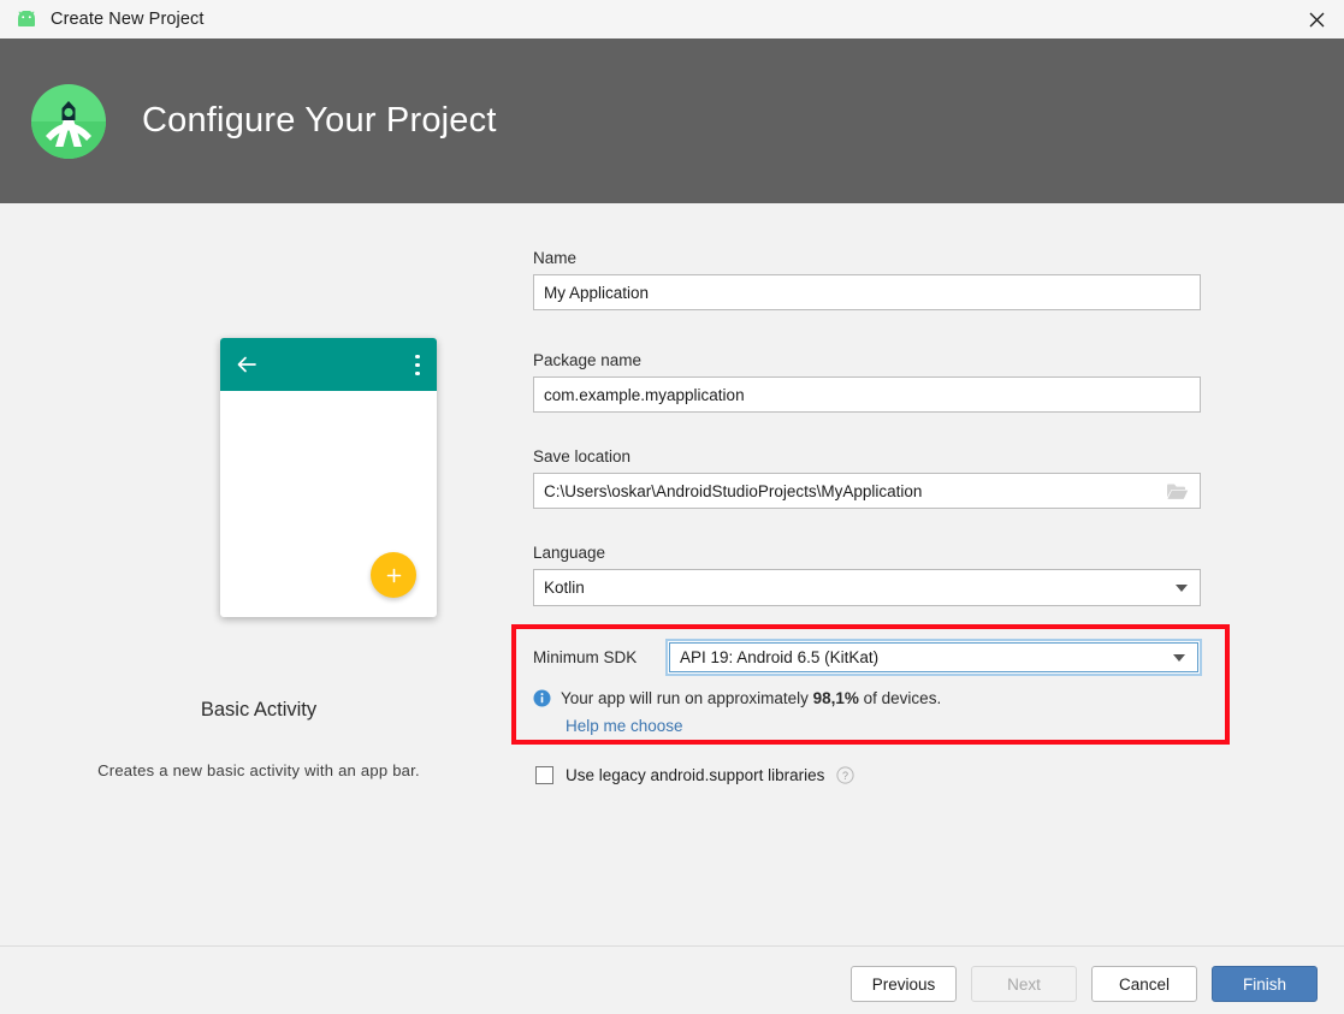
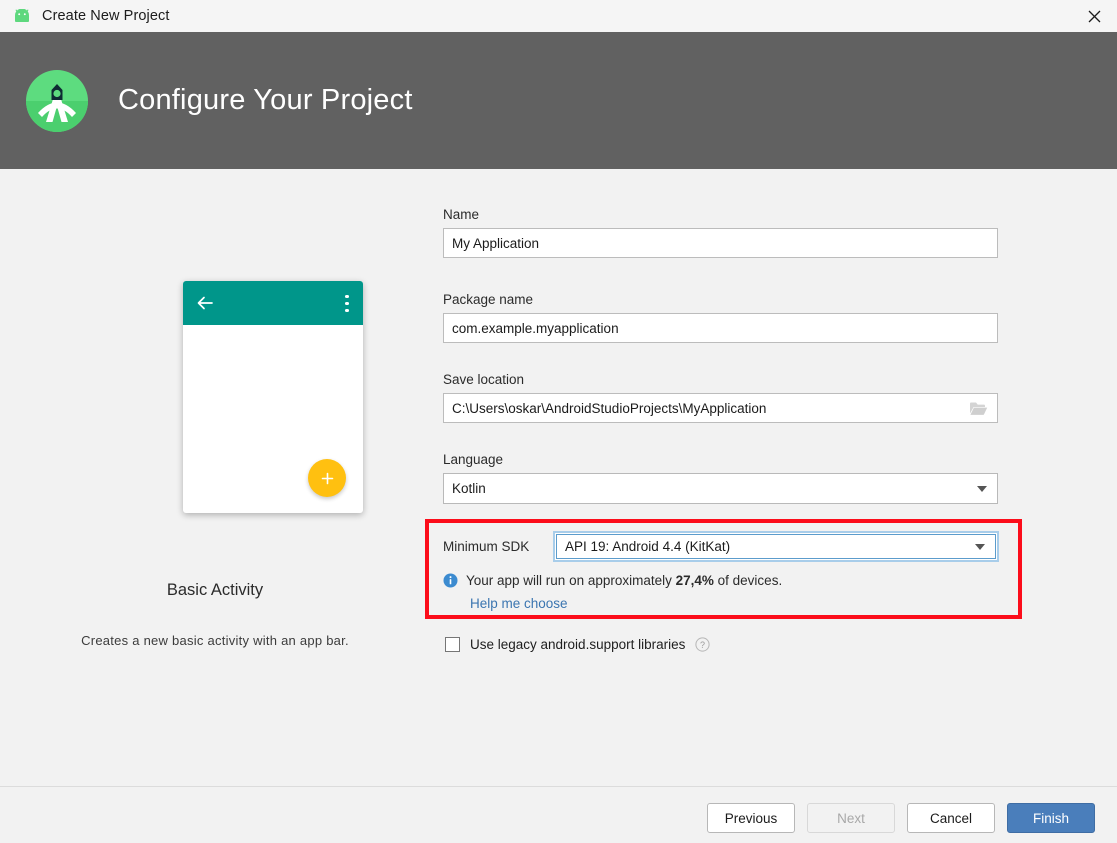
  Create New Project
  Configure Your Project
  Basic Activity
  Creates a new basic activity with an app bar.
  Name
  My Application
  Package name
  com.example.myapplication
  Save location
  C:\Users\oskar\AndroidStudioProjects\MyApplication
  Language
  Kotlin
  Minimum SDK
- API 19: Android 6.5 (KitKat)
+ API 19: Android 4.4 (KitKat)
- Your app will run on approximately 98,1% of devices.
+ Your app will run on approximately 27,4% of devices.
  Help me choose
  Use legacy android.support libraries
  ?
  Previous
  Next
  Cancel
  Finish
